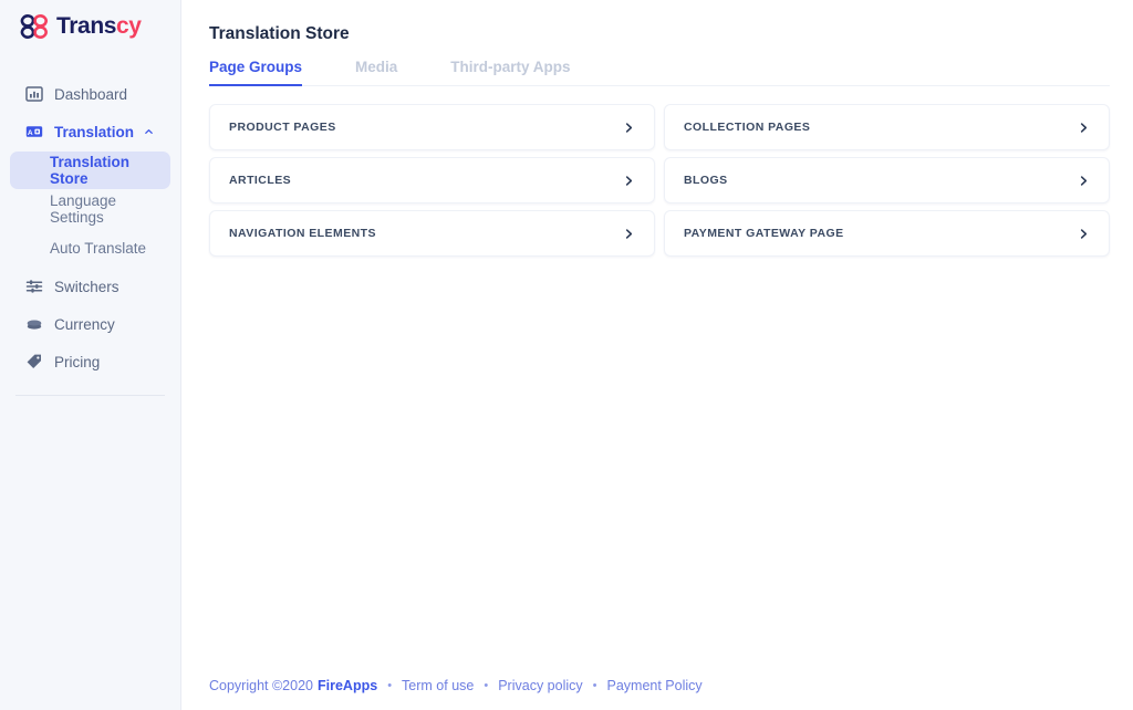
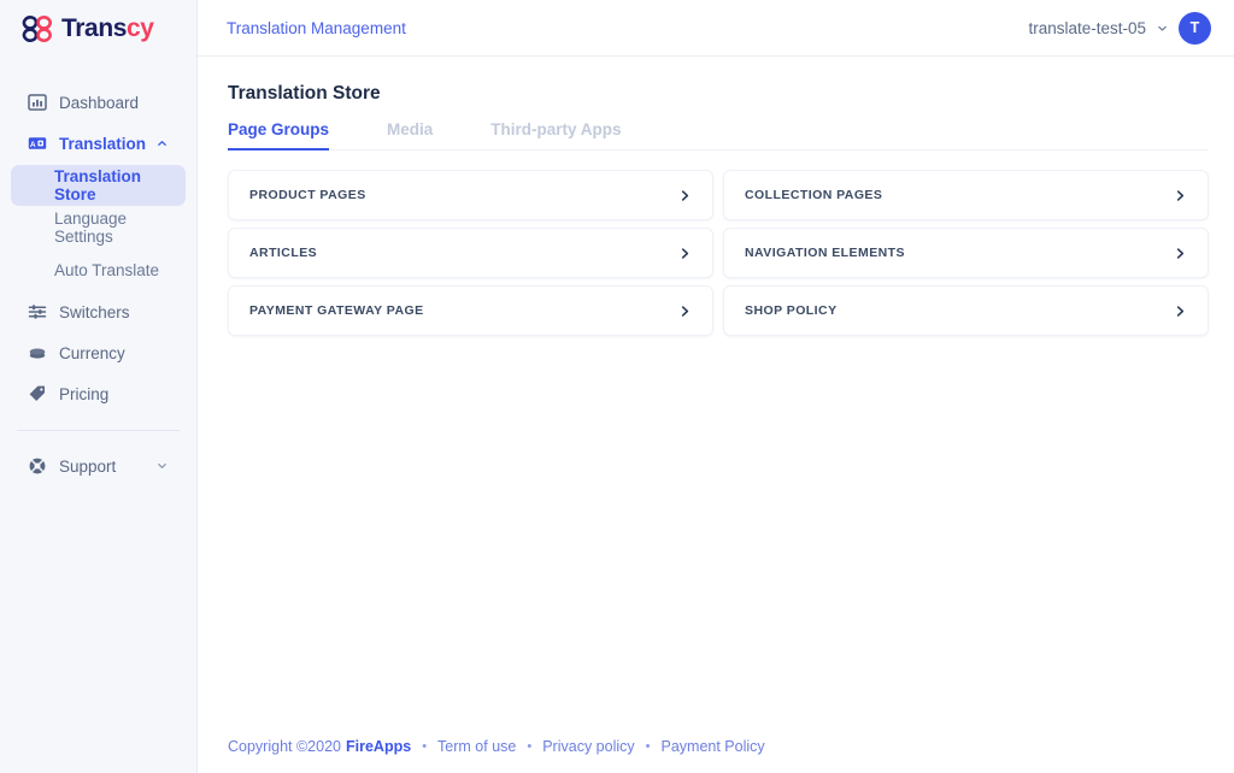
  Transcy
  Dashboard
  Translation
  Translation Store
  Language Settings
  Auto Translate
  Switchers
  Currency
  Pricing
+ Support
+ Translation Management
+ translate-test-05
+ T
  Translation Store
  Page Groups
  Media
  Third-party Apps
  PRODUCT PAGES
  COLLECTION PAGES
  ARTICLES
- BLOGS
  NAVIGATION ELEMENTS
  PAYMENT GATEWAY PAGE
+ SHOP POLICY
  Copyright ©2020
  FireApps
  •
  Term of use
  •
  Privacy policy
  •
  Payment Policy
